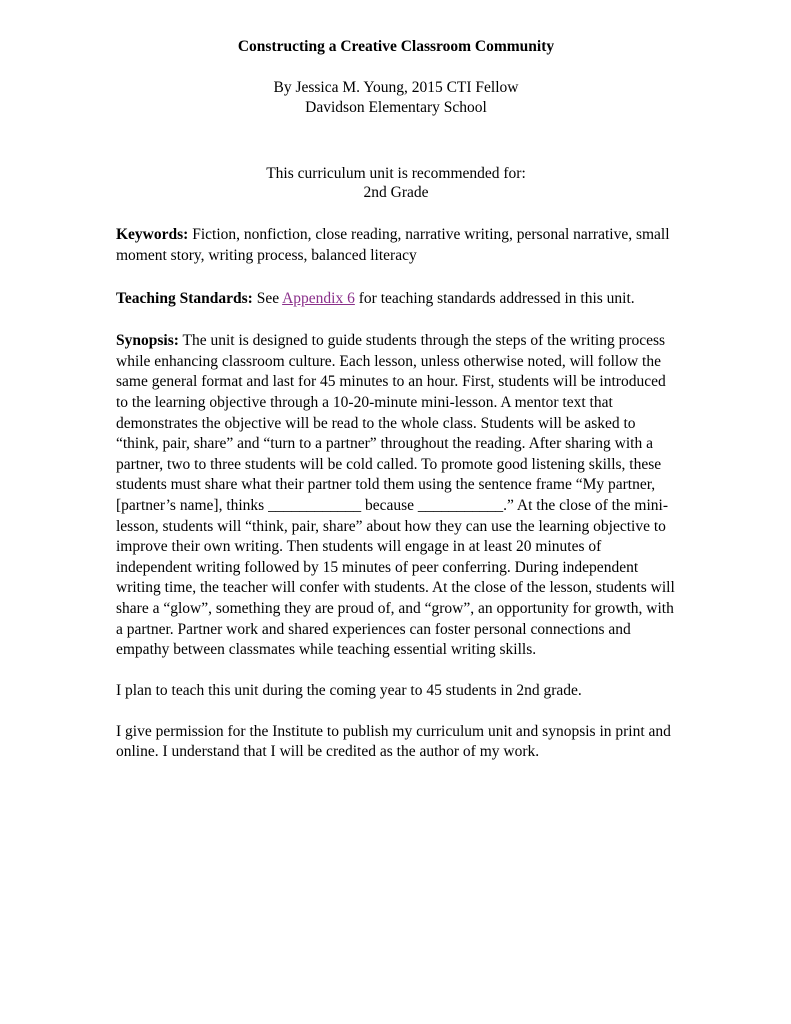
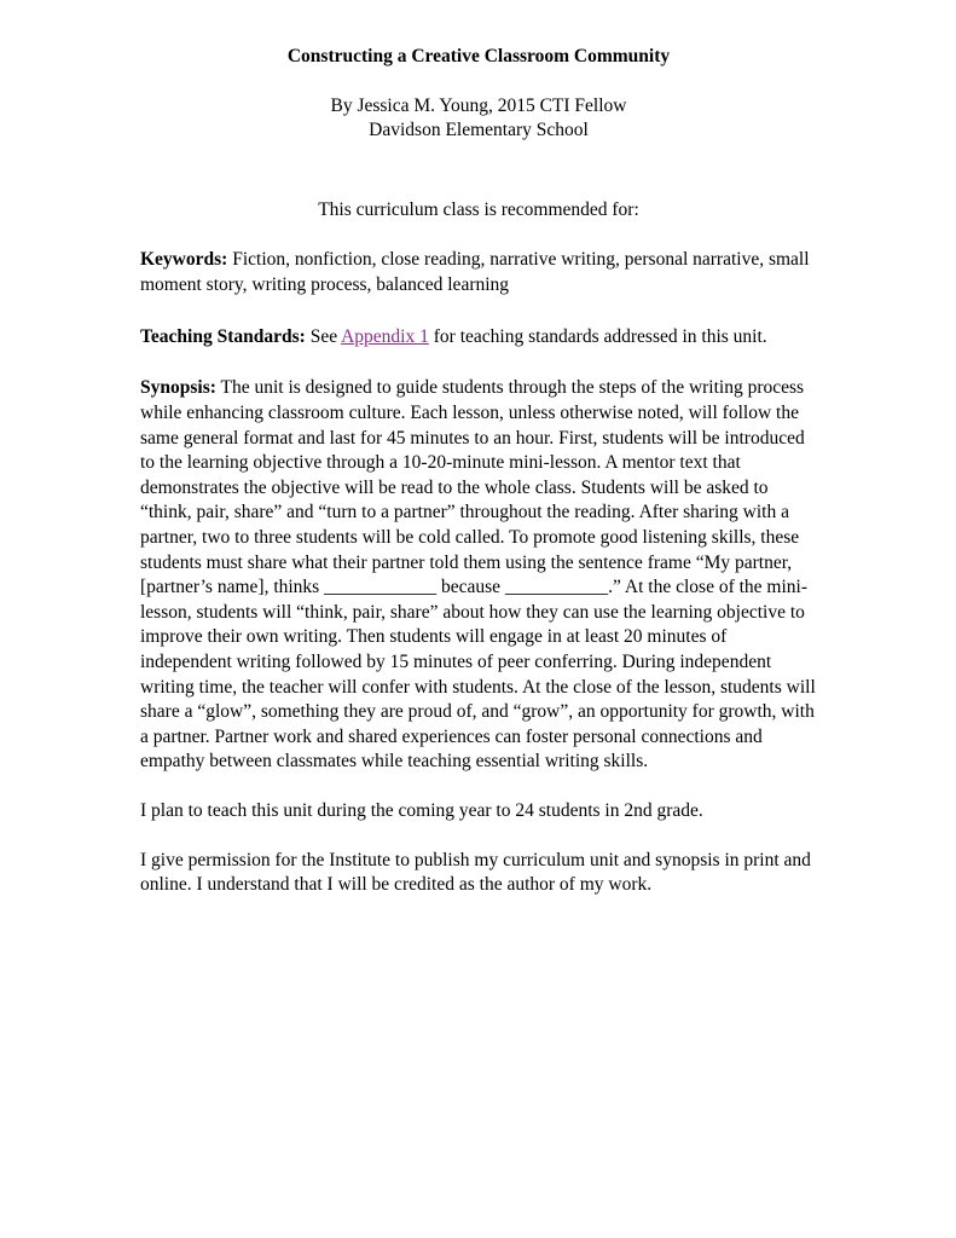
  Constructing a Creative Classroom Community
  By Jessica M. Young, 2015 CTI Fellow
  Davidson Elementary School
- This curriculum unit is recommended for:
+ This curriculum class is recommended for:
- 2nd Grade
- Keywords: Fiction, nonfiction, close reading, narrative writing, personal narrative, small moment story, writing process, balanced literacy
+ Keywords: Fiction, nonfiction, close reading, narrative writing, personal narrative, small moment story, writing process, balanced learning
- Teaching Standards: See Appendix 6 for teaching standards addressed in this unit.
+ Teaching Standards: See Appendix 1 for teaching standards addressed in this unit.
  Synopsis: The unit is designed to guide students through the steps of the writing process while enhancing classroom culture. Each lesson, unless otherwise noted, will follow the same general format and last for 45 minutes to an hour. First, students will be introduced to the learning objective through a 10-20-minute mini-lesson. A mentor text that demonstrates the objective will be read to the whole class. Students will be asked to “think, pair, share” and “turn to a partner” throughout the reading. After sharing with a partner, two to three students will be cold called. To promote good listening skills, these students must share what their partner told them using the sentence frame “My partner, [partner’s name], thinks ____________ because ___________.” At the close of the mini-lesson, students will “think, pair, share” about how they can use the learning objective to improve their own writing. Then students will engage in at least 20 minutes of independent writing followed by 15 minutes of peer conferring. During independent writing time, the teacher will confer with students. At the close of the lesson, students will share a “glow”, something they are proud of, and “grow”, an opportunity for growth, with a partner. Partner work and shared experiences can foster personal connections and empathy between classmates while teaching essential writing skills.
- I plan to teach this unit during the coming year to 45 students in 2nd grade.
+ I plan to teach this unit during the coming year to 24 students in 2nd grade.
  I give permission for the Institute to publish my curriculum unit and synopsis in print and online. I understand that I will be credited as the author of my work.
